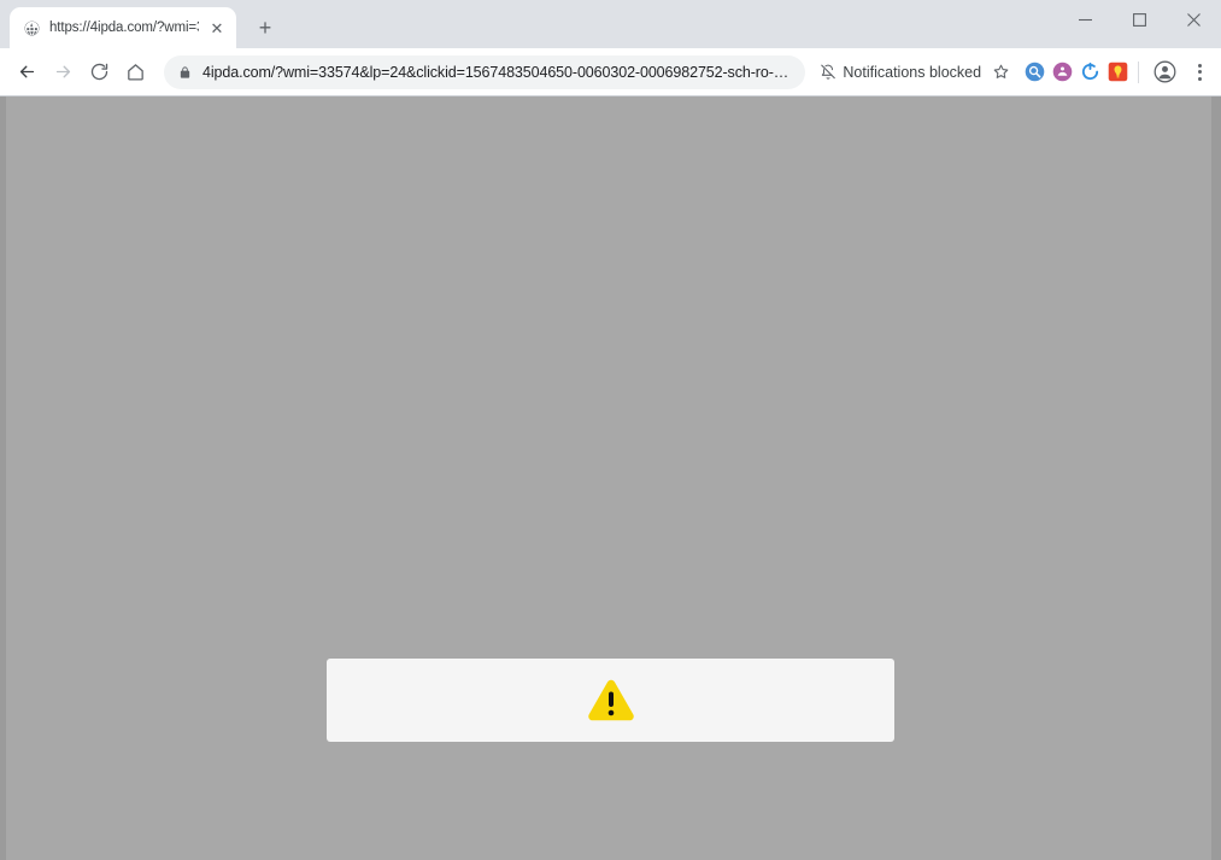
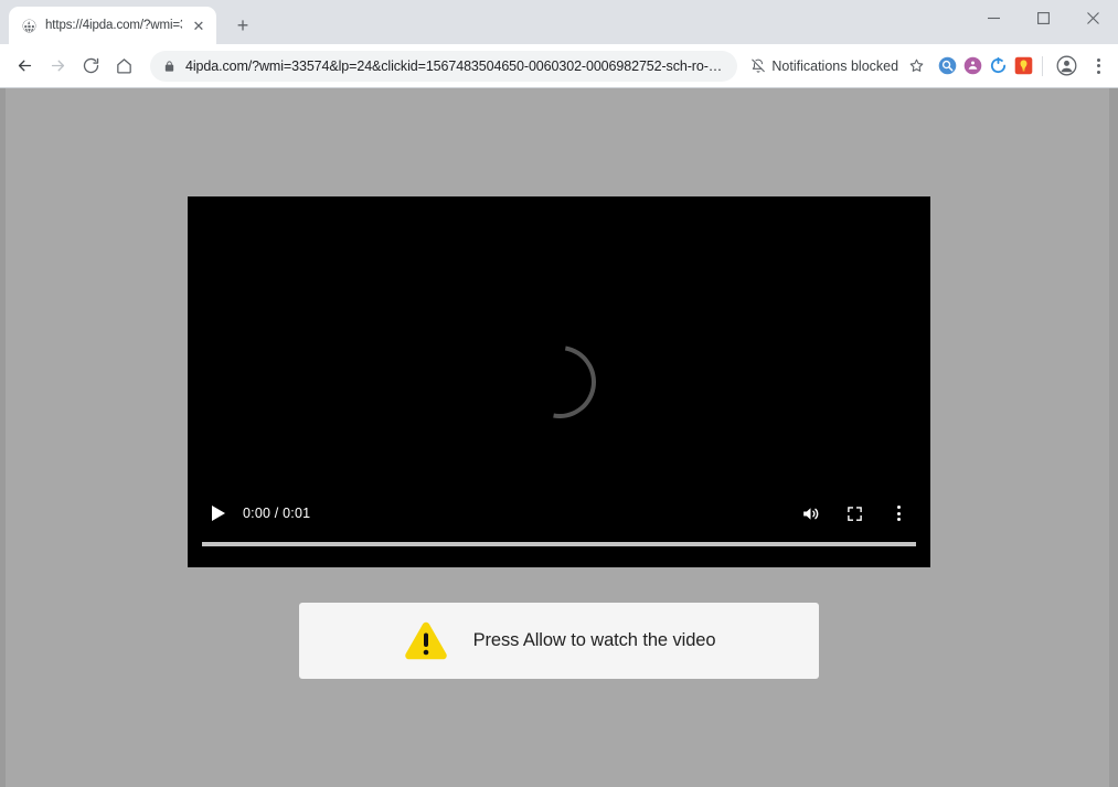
  https://4ipda.com/?wmi=
  ✕
  +
  4ipda.com/?wmi=33574&lp=24&clickid=1567483504650-0060302-0006982752-sch-ro-39
  Notifications blocked
+ 0:00 / 0:01
+ Press Allow to watch the video
